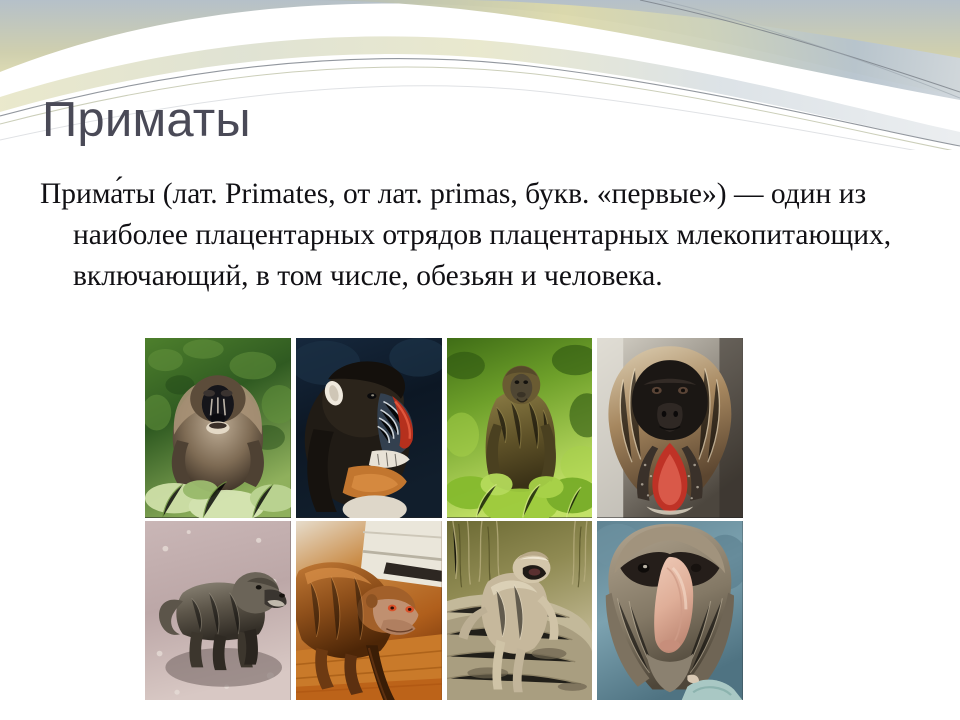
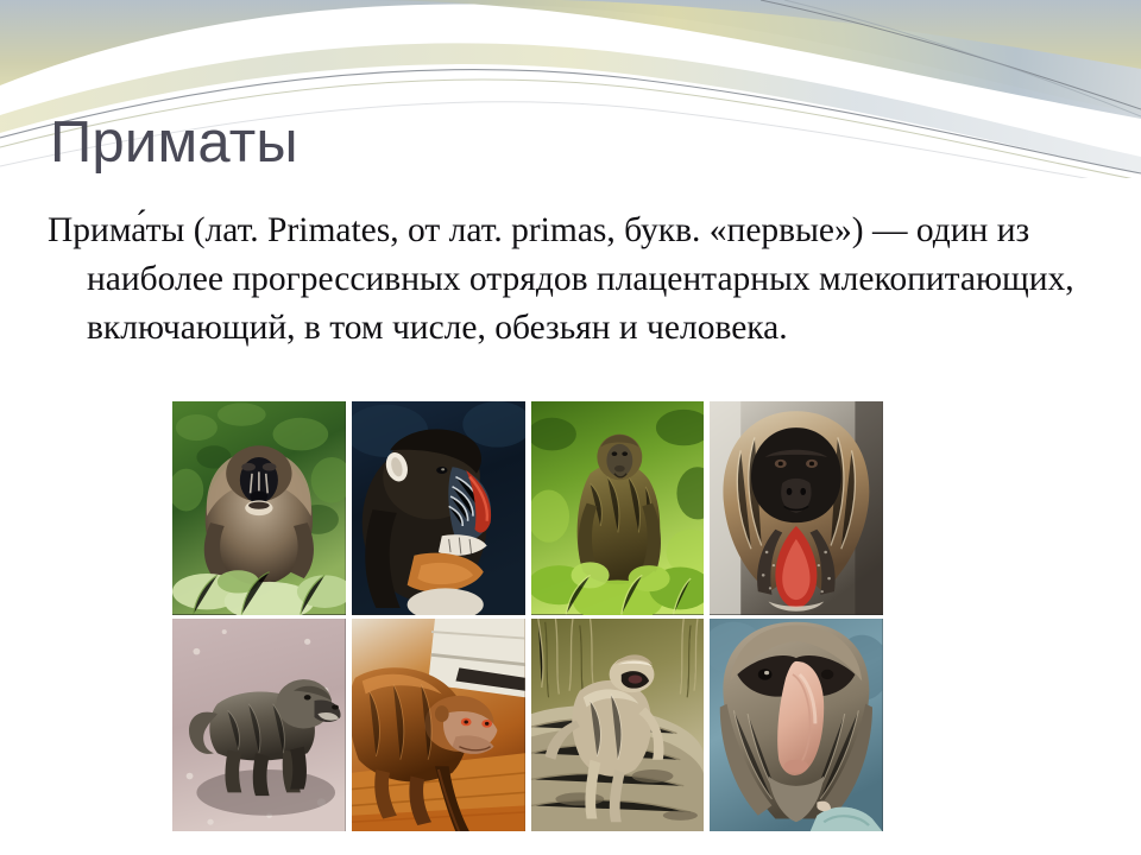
  Приматы
- Прима́ты (лат. Primates, от лат. primas, букв. «первые») — один из наиболее плацентарных отрядов плацентарных млекопитающих, включающий, в том числе, обезьян и человека.
+ Прима́ты (лат. Primates, от лат. primas, букв. «первые») — один из наиболее прогрессивных отрядов плацентарных млекопитающих, включающий, в том числе, обезьян и человека.
